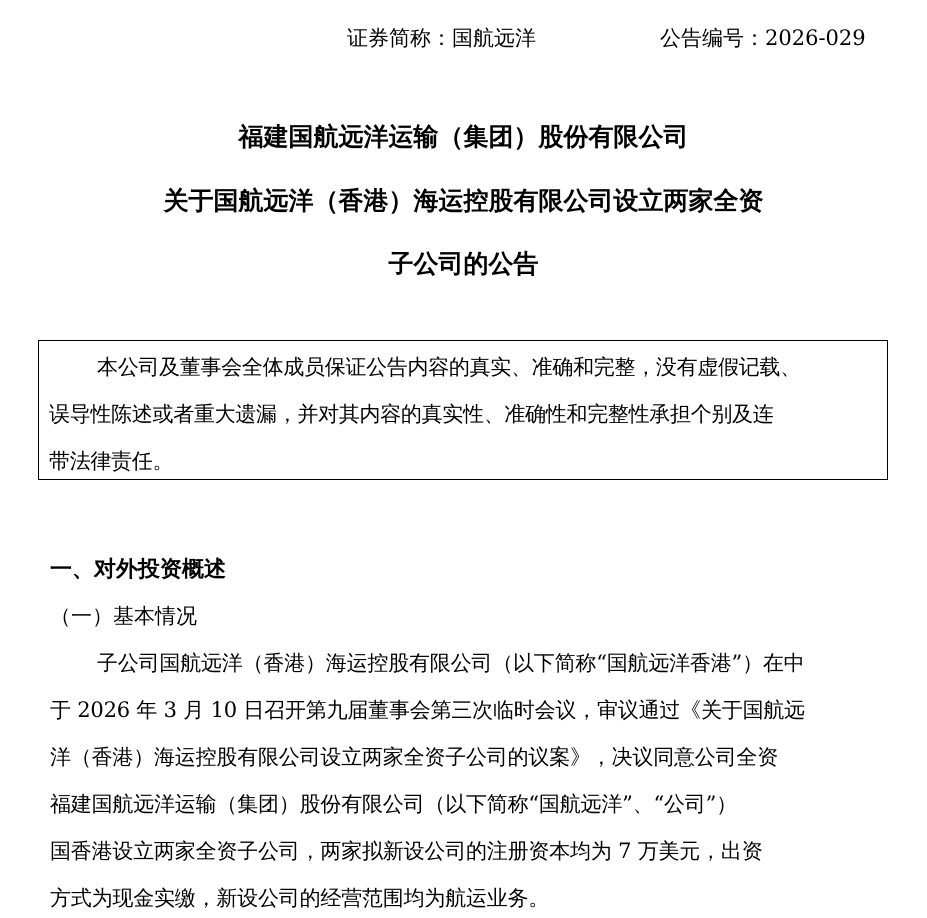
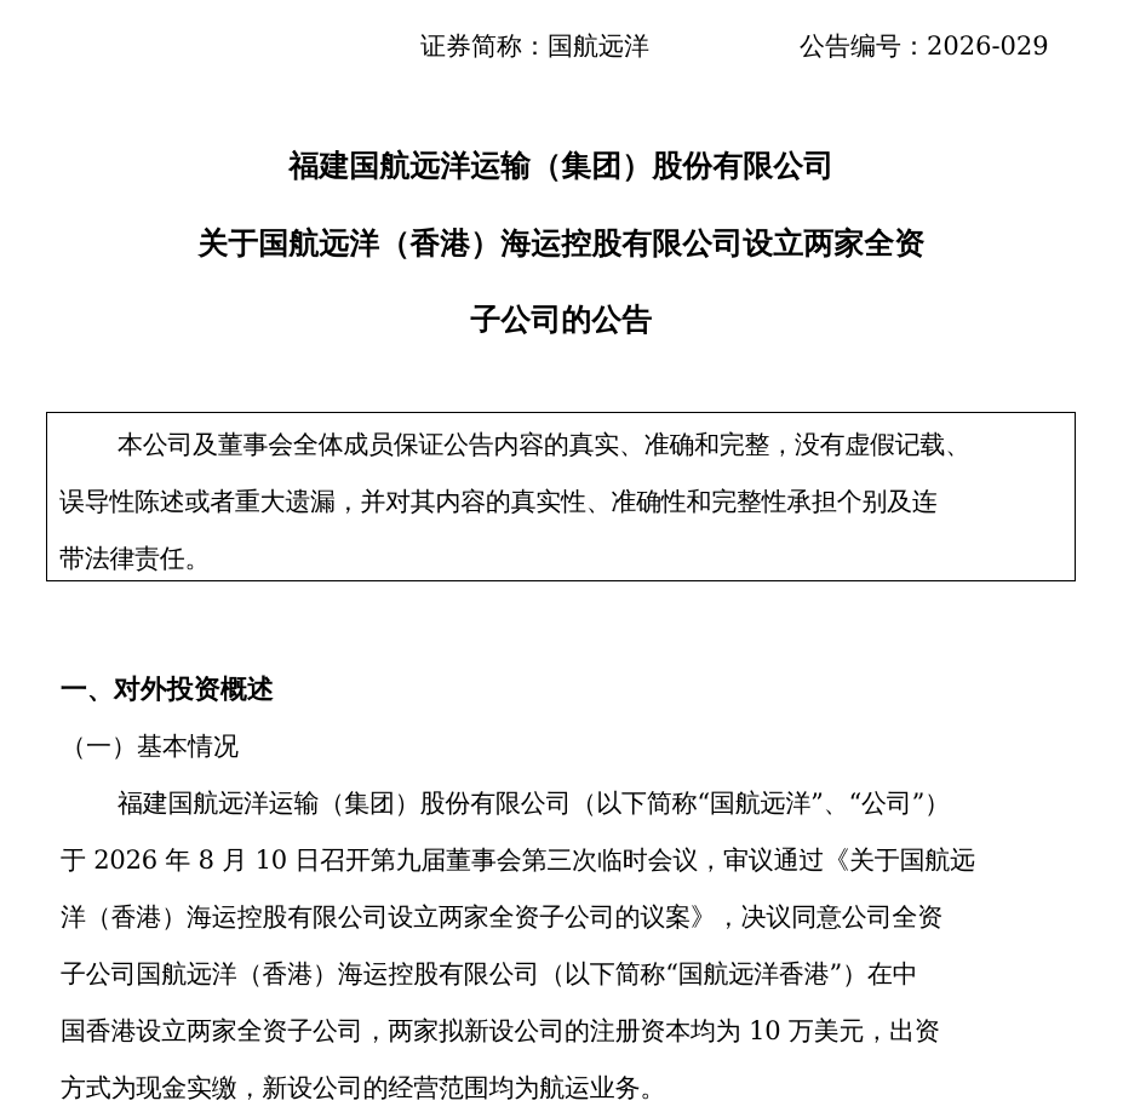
  证券简称：国航远洋
  公告编号：2026-029
  福建国航远洋运输（集团）股份有限公司
  关于国航远洋（香港）海运控股有限公司设立两家全资
  子公司的公告
  本公司及董事会全体成员保证公告内容的真实、准确和完整，没有虚假记载、
  误导性陈述或者重大遗漏，并对其内容的真实性、准确性和完整性承担个别及连
  带法律责任。
  一、对外投资概述
  （一）基本情况
- 子公司国航远洋（香港）海运控股有限公司（以下简称“国航远洋香港”）在中
+ 福建国航远洋运输（集团）股份有限公司（以下简称“国航远洋”、“公司”）
- 于 2026 年 3 月 10 日召开第九届董事会第三次临时会议，审议通过《关于国航远
+ 于 2026 年 8 月 10 日召开第九届董事会第三次临时会议，审议通过《关于国航远
  洋（香港）海运控股有限公司设立两家全资子公司的议案》，决议同意公司全资
- 福建国航远洋运输（集团）股份有限公司（以下简称“国航远洋”、“公司”）
+ 子公司国航远洋（香港）海运控股有限公司（以下简称“国航远洋香港”）在中
- 国香港设立两家全资子公司，两家拟新设公司的注册资本均为 7 万美元，出资
+ 国香港设立两家全资子公司，两家拟新设公司的注册资本均为 10 万美元，出资
  方式为现金实缴，新设公司的经营范围均为航运业务。
